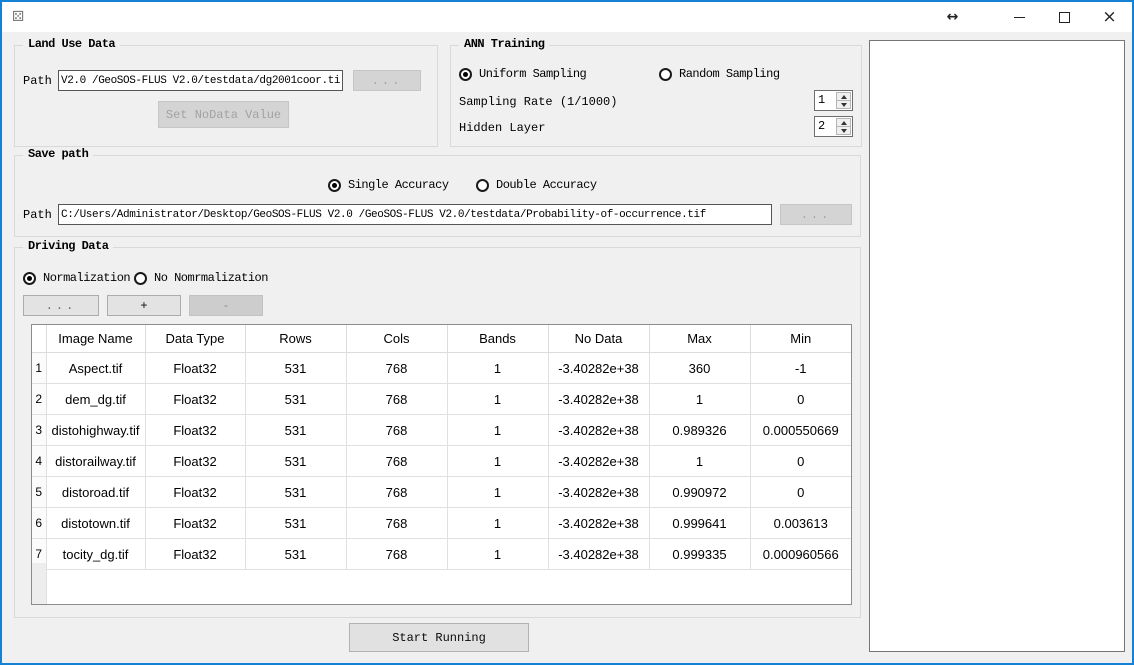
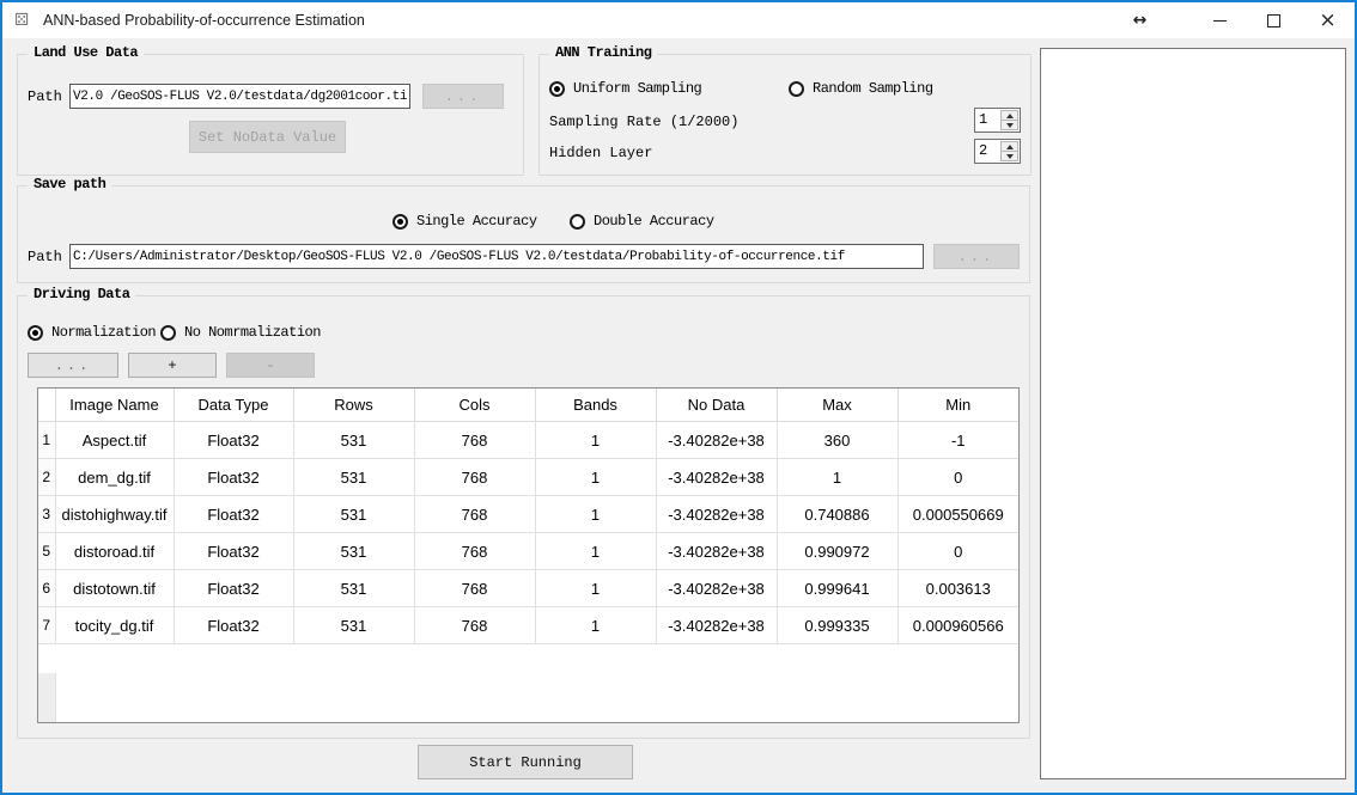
  ⚄
+ ANN-based Probability-of-occurrence Estimation
  ↔
  ×
  Land Use Data
  Path
  V2.0 /GeoSOS-FLUS V2.0/testdata/dg2001coor.ti
  ...
  Set NoData Value
  ANN Training
  Uniform Sampling
  Random Sampling
- Sampling Rate (1/1000)
+ Sampling Rate (1/2000)
  1
  Hidden Layer
  2
  Save path
  Single Accuracy
  Double Accuracy
  Path
  C:/Users/Administrator/Desktop/GeoSOS-FLUS V2.0 /GeoSOS-FLUS V2.0/testdata/Probability-of-occurrence.tif
  ...
  Driving Data
  Normalization
  No Nomrmalization
  ...
  +
  -
  	Image Name	Data Type	Rows	Cols	Bands	No Data	Max	Min
  1	Aspect.tif	Float32	531	768	1	-3.40282e+38	360	-1
  2	dem_dg.tif	Float32	531	768	1	-3.40282e+38	1	0
- 3	distohighway.tif	Float32	531	768	1	-3.40282e+38	0.989326	0.000550669
+ 3	distohighway.tif	Float32	531	768	1	-3.40282e+38	0.740886	0.000550669
- 4	distorailway.tif	Float32	531	768	1	-3.40282e+38	1	0
  5	distoroad.tif	Float32	531	768	1	-3.40282e+38	0.990972	0
  6	distotown.tif	Float32	531	768	1	-3.40282e+38	0.999641	0.003613
  7	tocity_dg.tif	Float32	531	768	1	-3.40282e+38	0.999335	0.000960566
  Start Running
